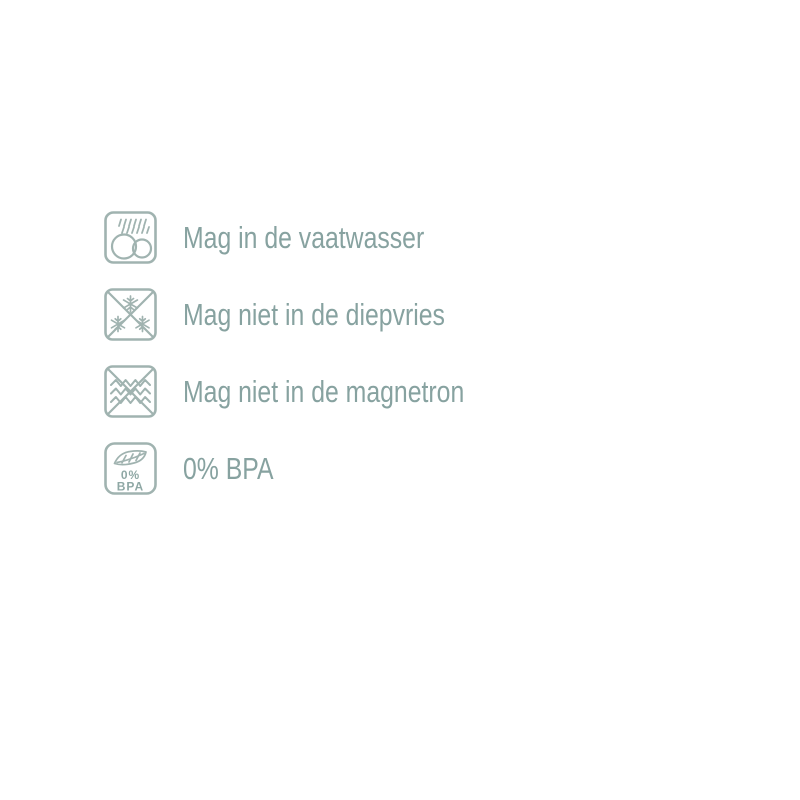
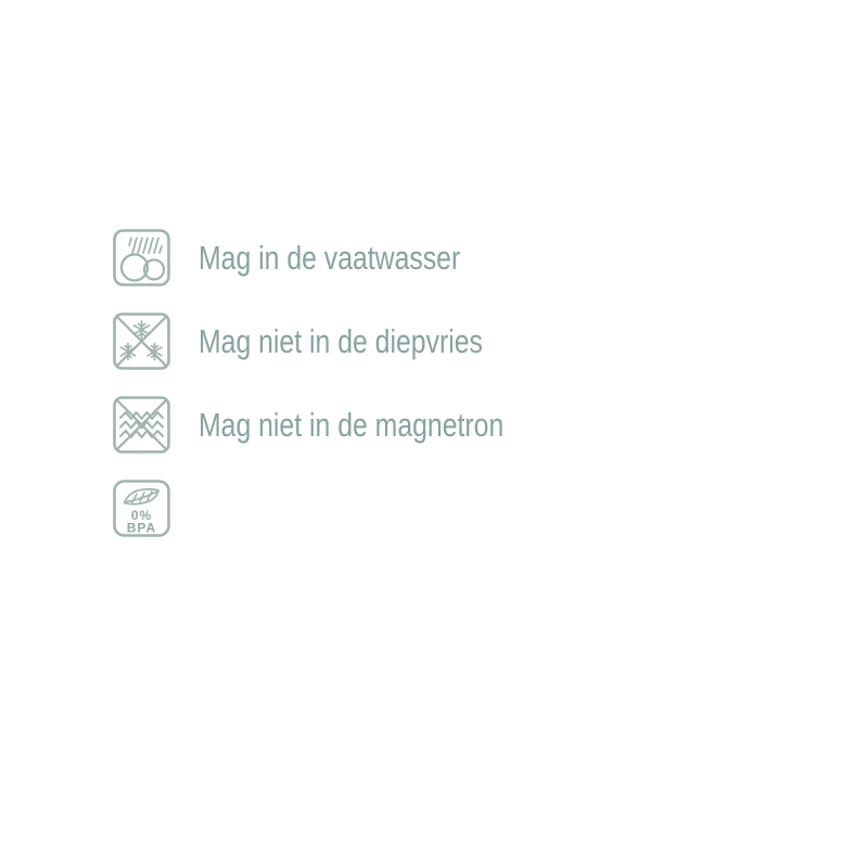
  Mag in de vaatwasser
  Mag niet in de diepvries
  Mag niet in de magnetron
  0%
  BPA
- 0% BPA
